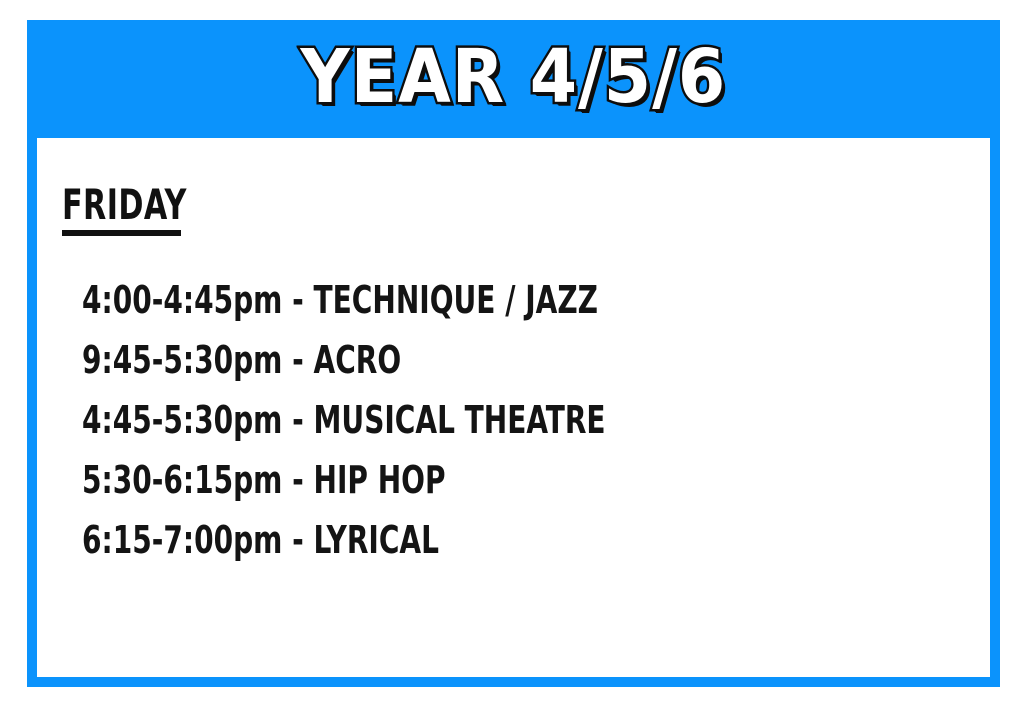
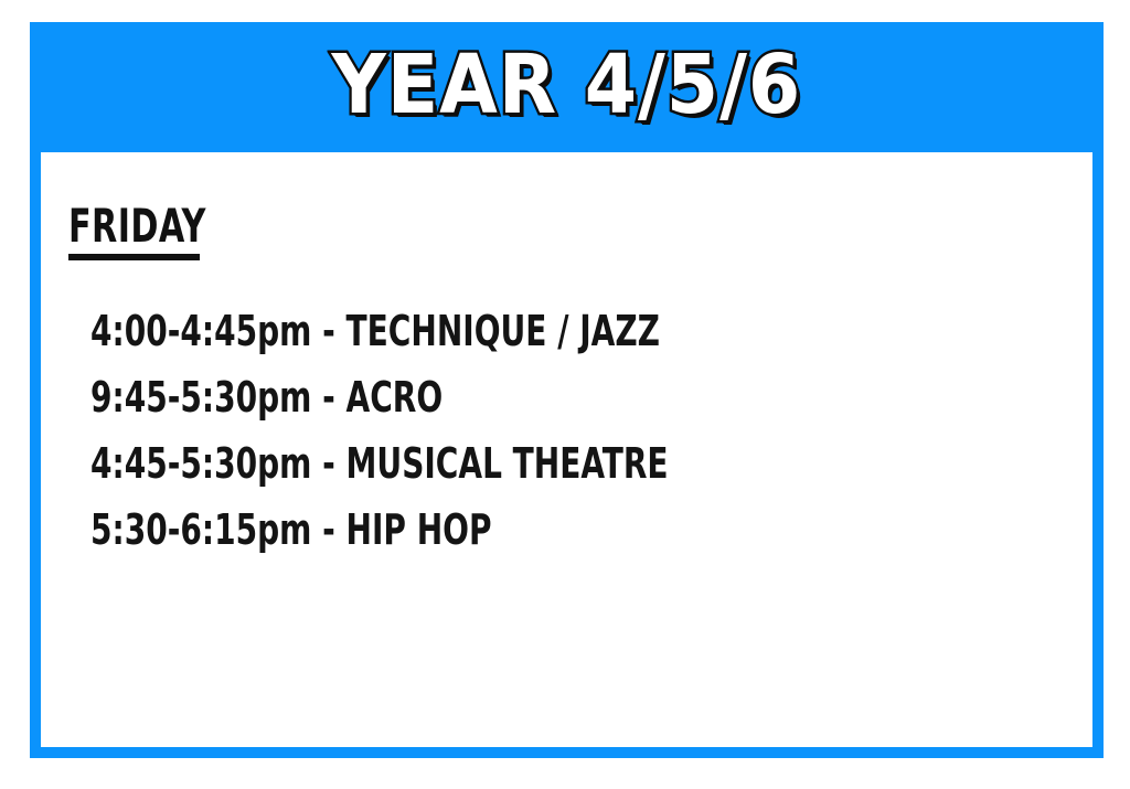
  YEAR 4/5/6
  FRIDAY
  4:00-4:45pm - TECHNIQUE / JAZZ
  9:45-5:30pm - ACRO
  4:45-5:30pm - MUSICAL THEATRE
  5:30-6:15pm - HIP HOP
- 6:15-7:00pm - LYRICAL
